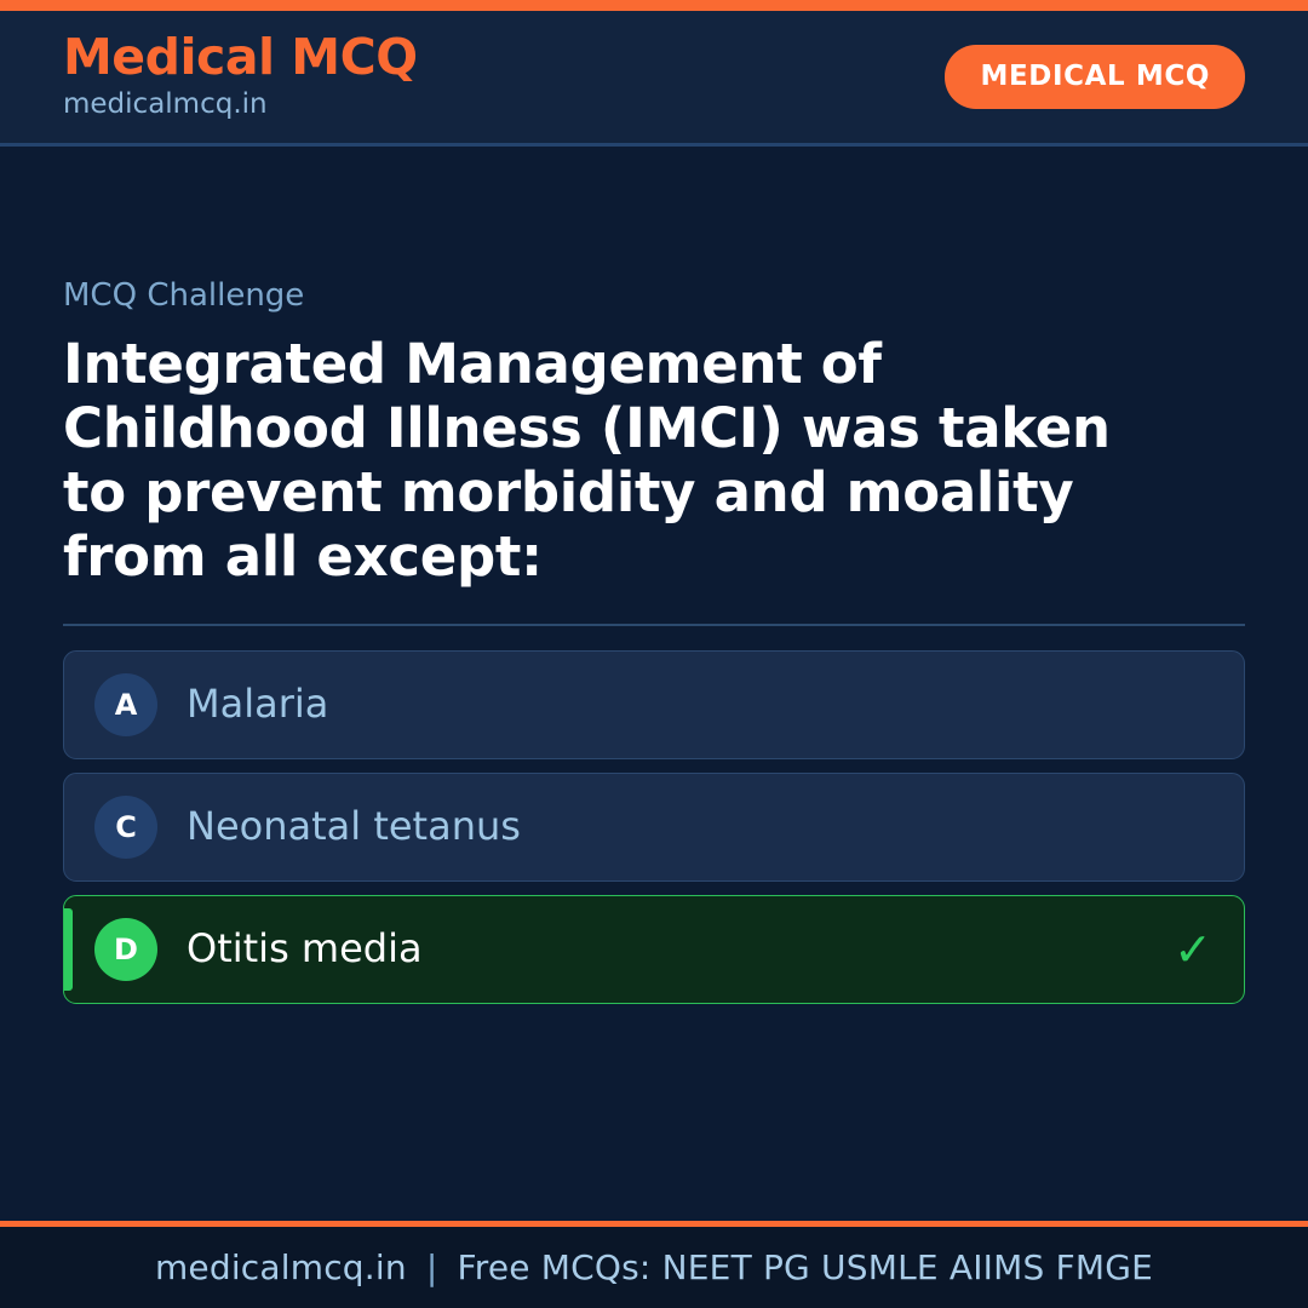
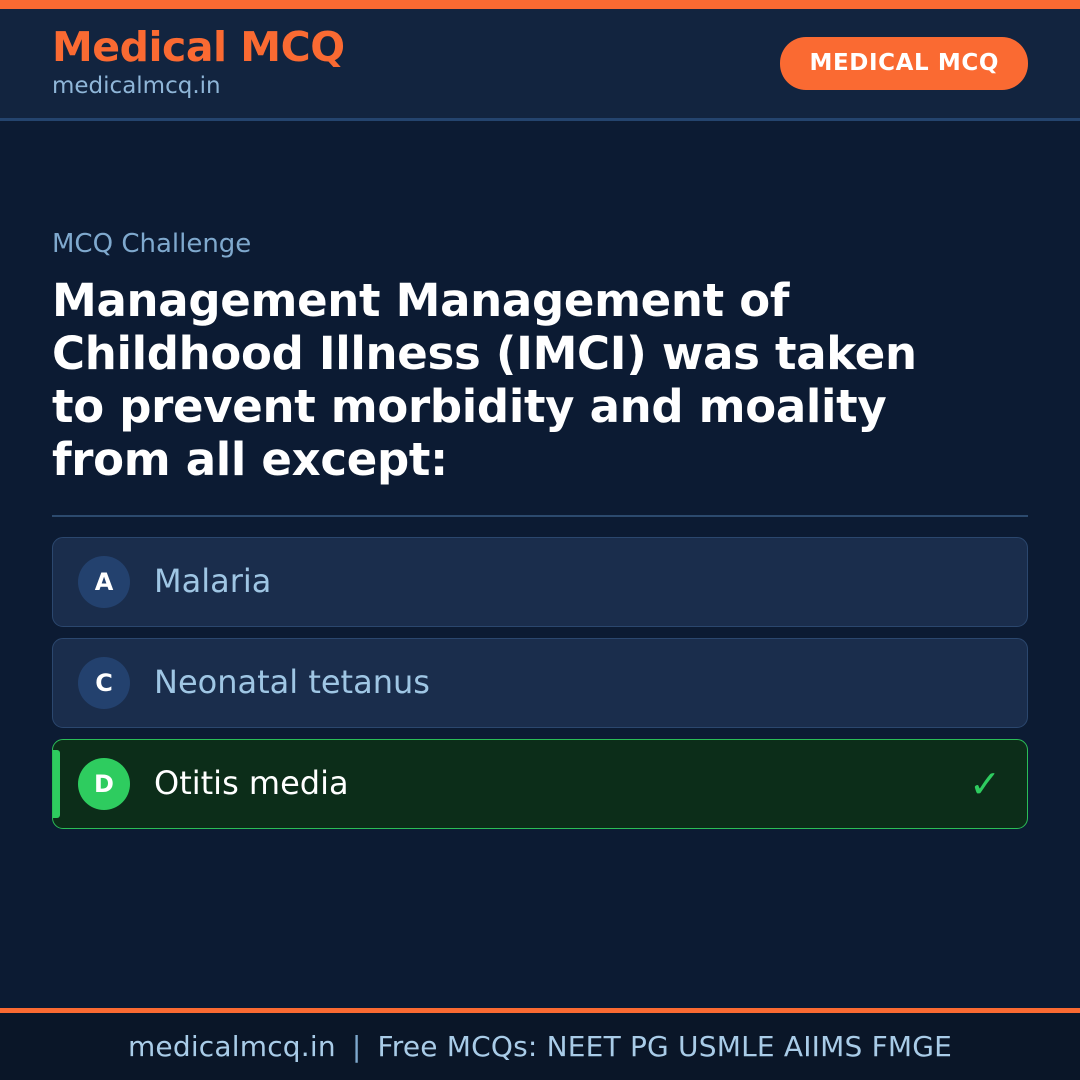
  Medical MCQ
  medicalmcq.in
  MEDICAL MCQ
  MCQ Challenge
- Integrated Management of Childhood Illness (IMCI) was taken to prevent morbidity and moality from all except:
+ Management Management of Childhood Illness (IMCI) was taken to prevent morbidity and moality from all except:
  A
  Malaria
  C
  Neonatal tetanus
  D
  Otitis media
  ✓
  medicalmcq.in | Free MCQs: NEET PG USMLE AIIMS FMGE
